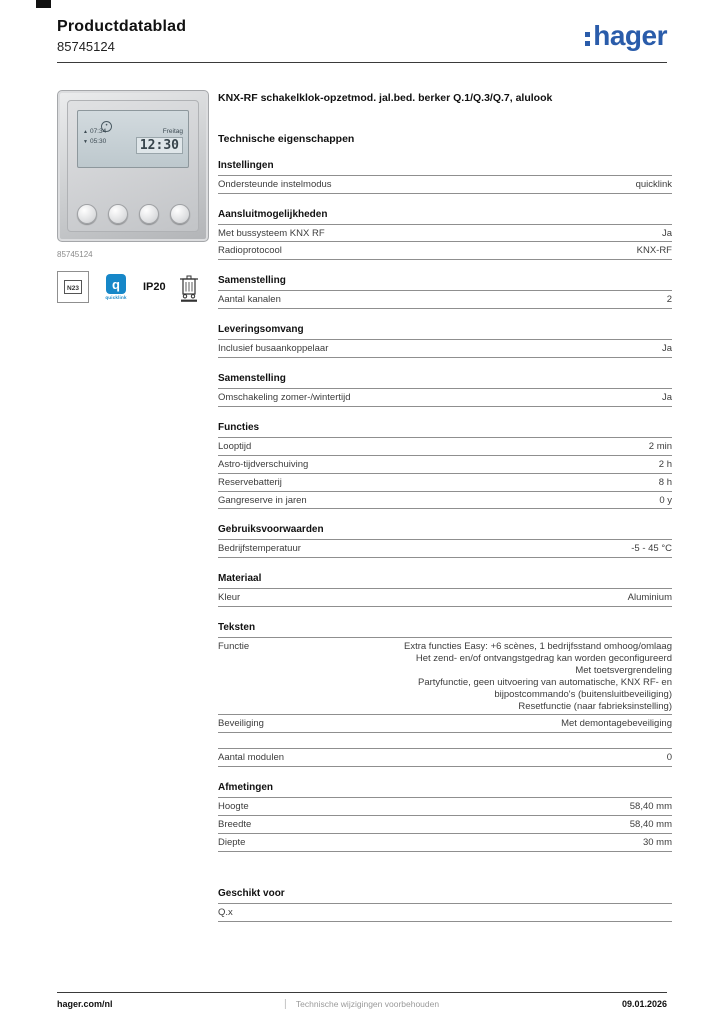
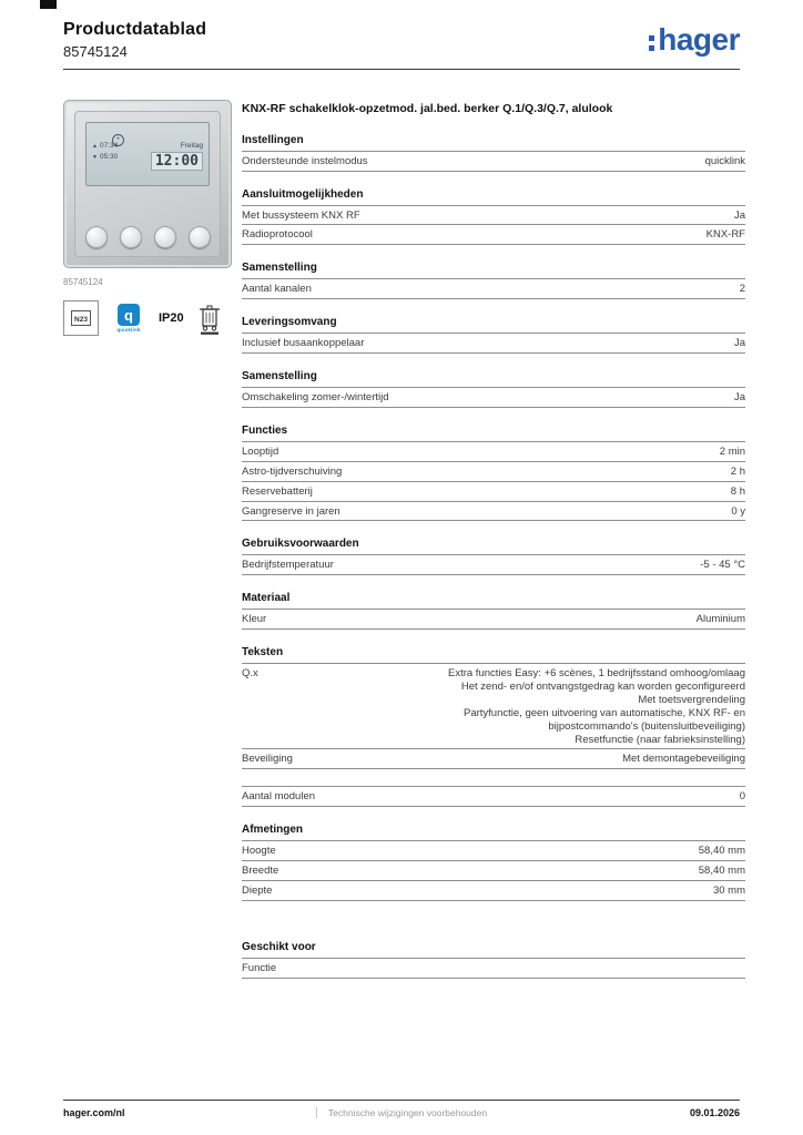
  Productdatablad
  85745124
  hager
- 12:30
+ 12:00
  85745124
  q
  IP20
  KNX-RF schakelklok-opzetmod. jal.bed. berker Q.1/Q.3/Q.7, alulook
- Technische eigenschappen
  Instellingen
  Ondersteunde instelmodus
  quicklink
  Aansluitmogelijkheden
  Met bussysteem KNX RF
  Ja
  Radioprotocool
  KNX-RF
  Samenstelling
  Aantal kanalen
  2
  Leveringsomvang
  Inclusief busaankoppelaar
  Ja
  Samenstelling
  Omschakeling zomer-/wintertijd
  Ja
  Functies
  Looptijd
  2 min
  Astro-tijdverschuiving
  2 h
  Reservebatterij
  8 h
  Gangreserve in jaren
  0 y
  Gebruiksvoorwaarden
  Bedrijfstemperatuur
  -5 - 45 °C
  Materiaal
  Kleur
  Aluminium
  Teksten
- Functie
+ Q.x
  Extra functies Easy: +6 scènes, 1 bedrijfsstand omhoog/omlaag
  Het zend- en/of ontvangstgedrag kan worden geconfigureerd
  Met toetsvergrendeling
  Partyfunctie, geen uitvoering van automatische, KNX RF- en
  bijpostcommando's (buitensluitbeveiliging)
  Resetfunctie (naar fabrieksinstelling)
  Beveiliging
  Met demontagebeveiliging
  Aantal modulen
  0
  Afmetingen
  Hoogte
  58,40 mm
  Breedte
  58,40 mm
  Diepte
  30 mm
  Geschikt voor
- Q.x
+ Functie
  hager.com/nl
  Technische wijzigingen voorbehouden
  09.01.2026
